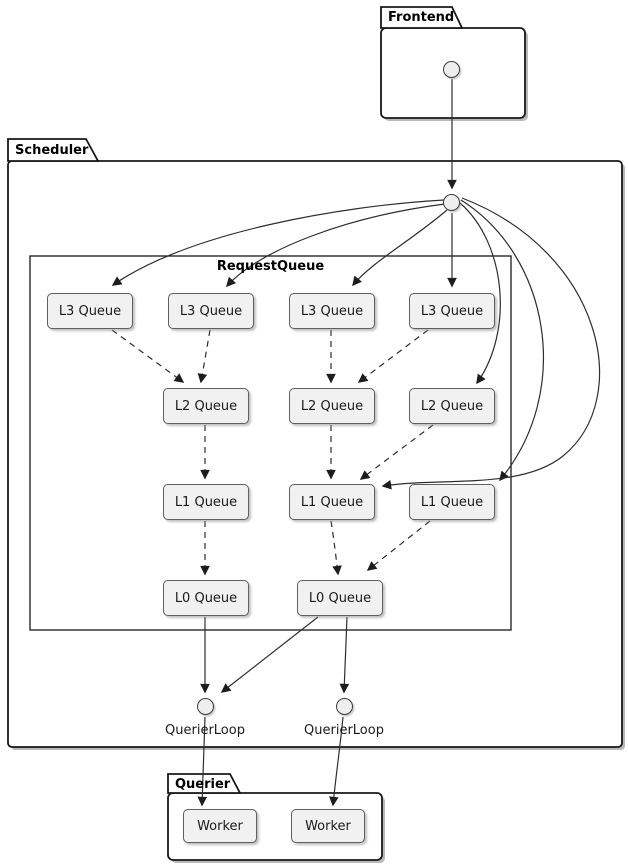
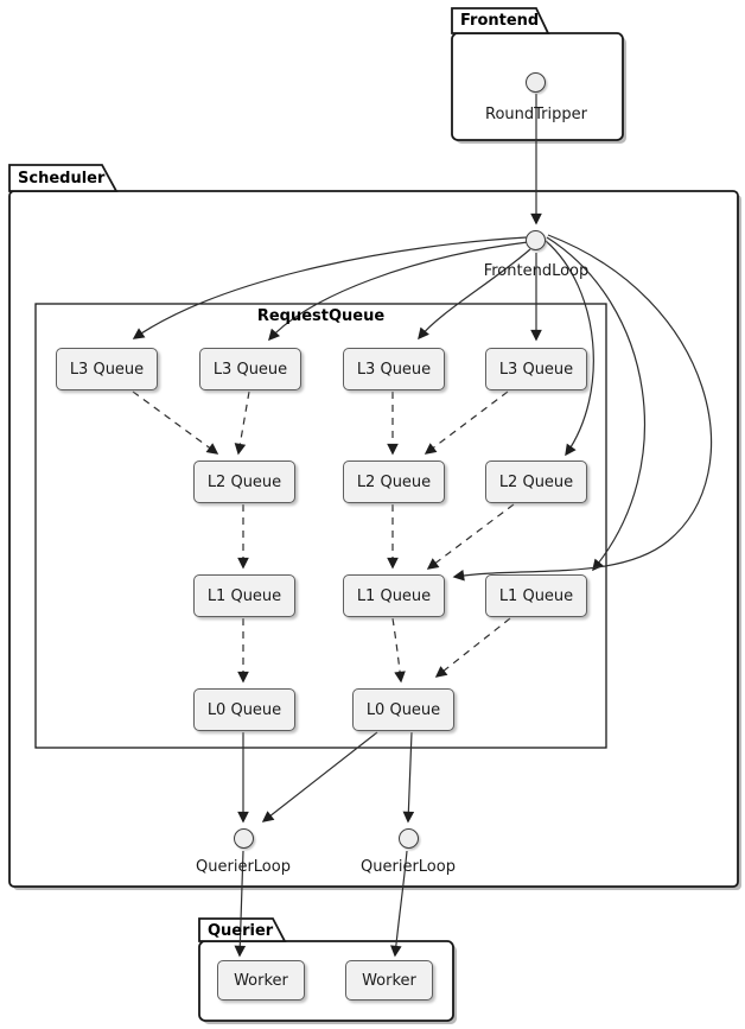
  Frontend
  Scheduler
  Querier
  RequestQueue
+ RoundTripper
+ FrontendLoop
  QuerierLoop
  QuerierLoop
  L3 Queue
  L3 Queue
  L3 Queue
  L3 Queue
  L2 Queue
  L2 Queue
  L2 Queue
  L1 Queue
  L1 Queue
  L1 Queue
  L0 Queue
  L0 Queue
  Worker
  Worker
